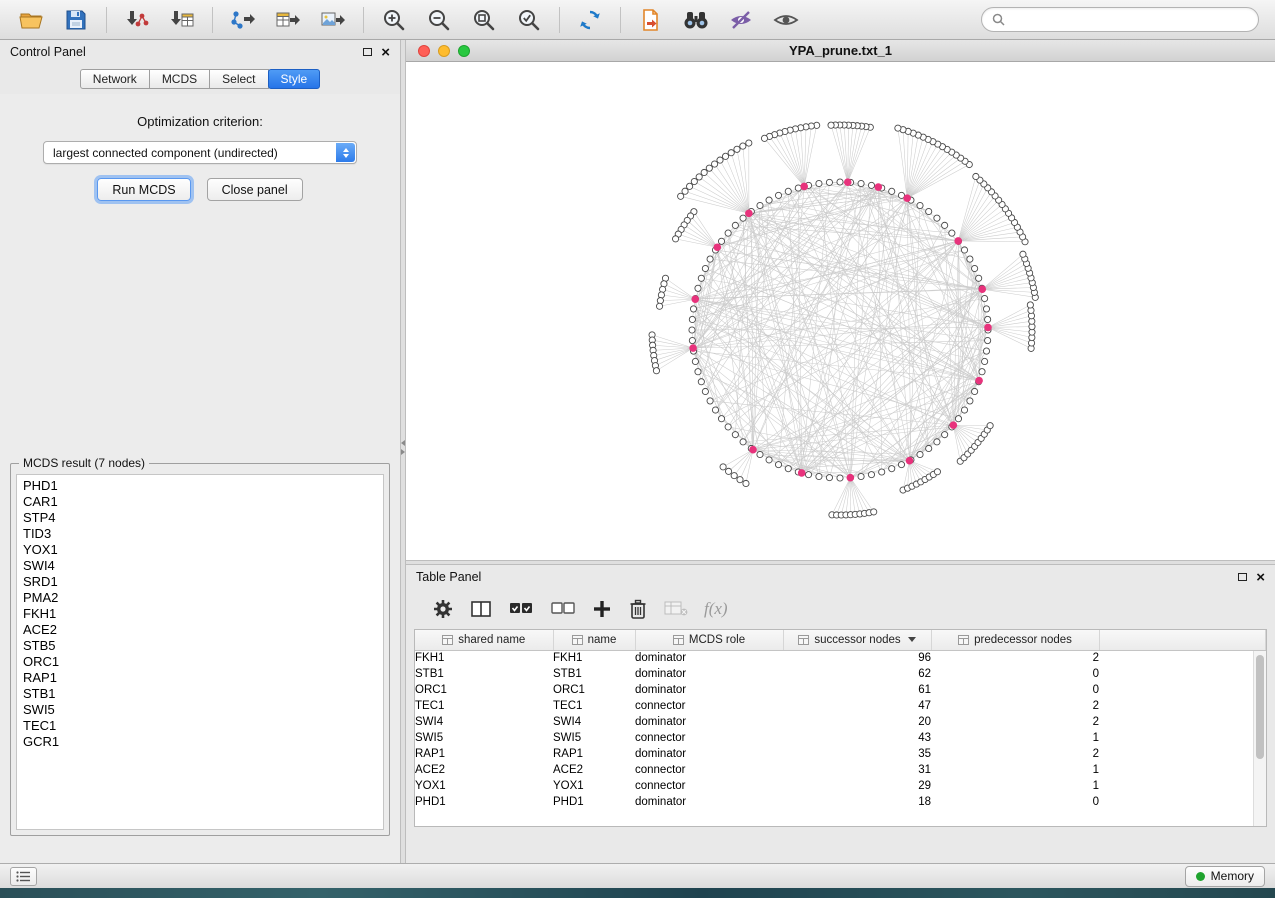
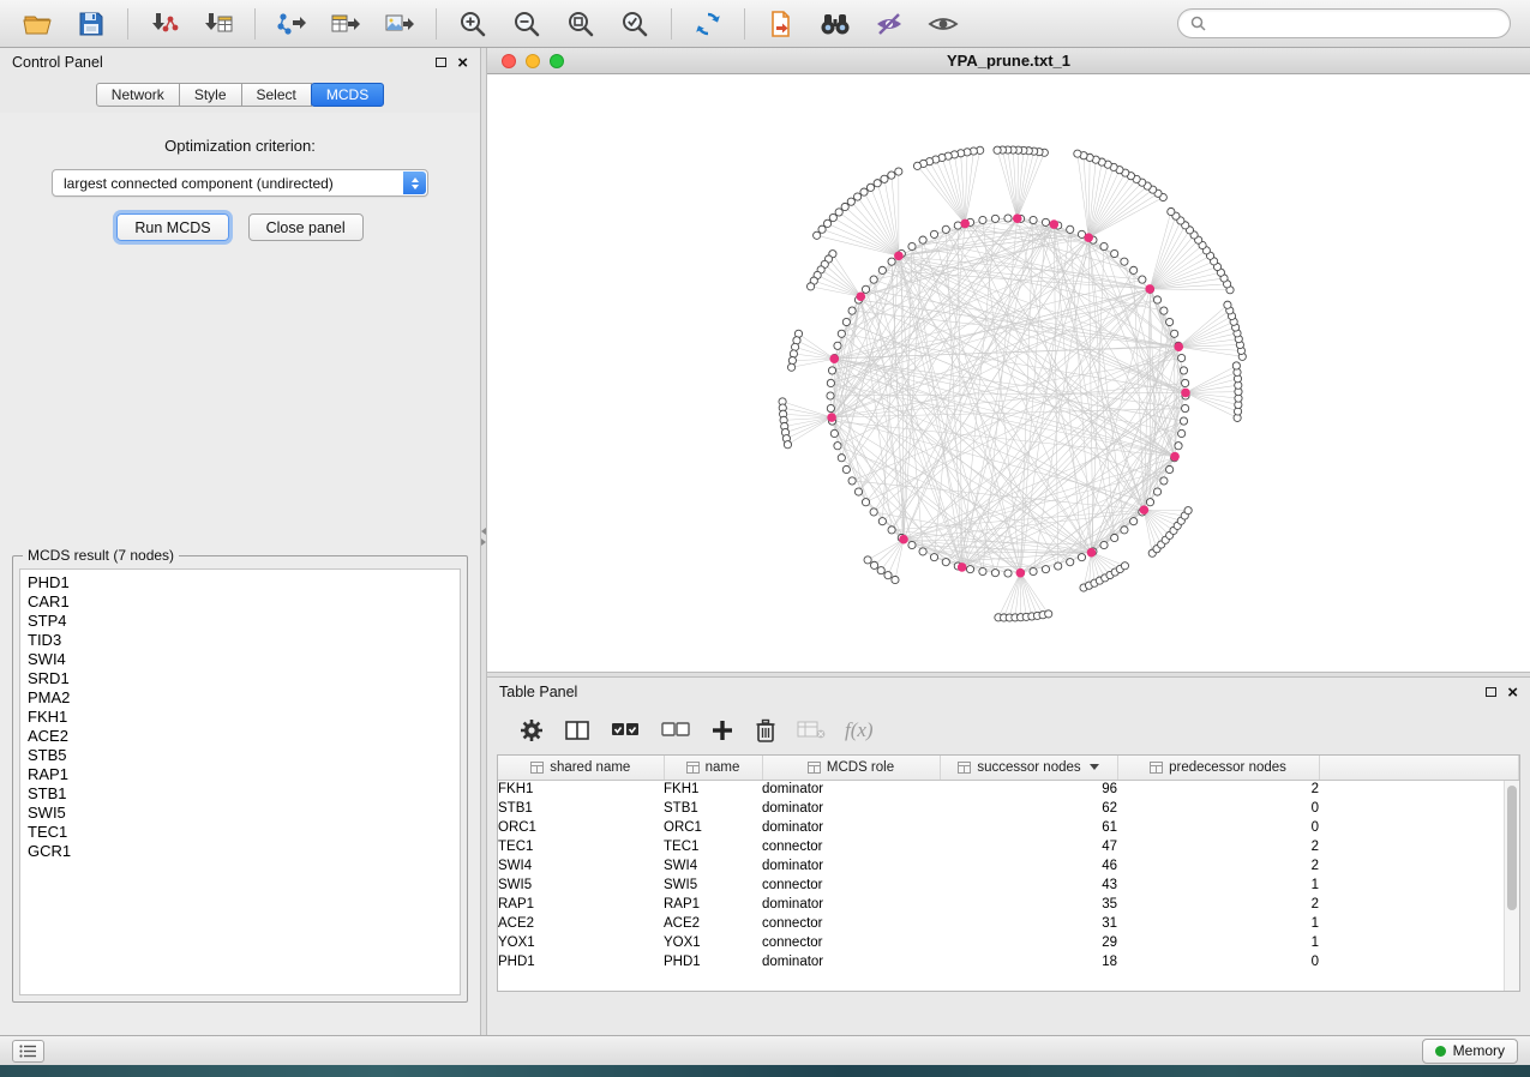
  Control Panel
  ×
  Network
- MCDS
+ Style
  Select
- Style
+ MCDS
  Optimization criterion:
  largest connected component (undirected)
  Run MCDS
  Close panel
  MCDS result (7 nodes)
  PHD1
  CAR1
  STP4
  TID3
- YOX1
  SWI4
  SRD1
  PMA2
  FKH1
  ACE2
  STB5
- ORC1
  RAP1
  STB1
  SWI5
  TEC1
  GCR1
  YPA_prune.txt_1
  Table Panel
  ×
  f(x)
  shared name	name	MCDS role	successor nodes	predecessor nodes
  FKH1	FKH1	dominator	96	2
  STB1	STB1	dominator	62	0
  ORC1	ORC1	dominator	61	0
  TEC1	TEC1	connector	47	2
- SWI4	SWI4	dominator	20	2
+ SWI4	SWI4	dominator	46	2
  SWI5	SWI5	connector	43	1
  RAP1	RAP1	dominator	35	2
  ACE2	ACE2	connector	31	1
  YOX1	YOX1	connector	29	1
  PHD1	PHD1	dominator	18	0
  Memory
